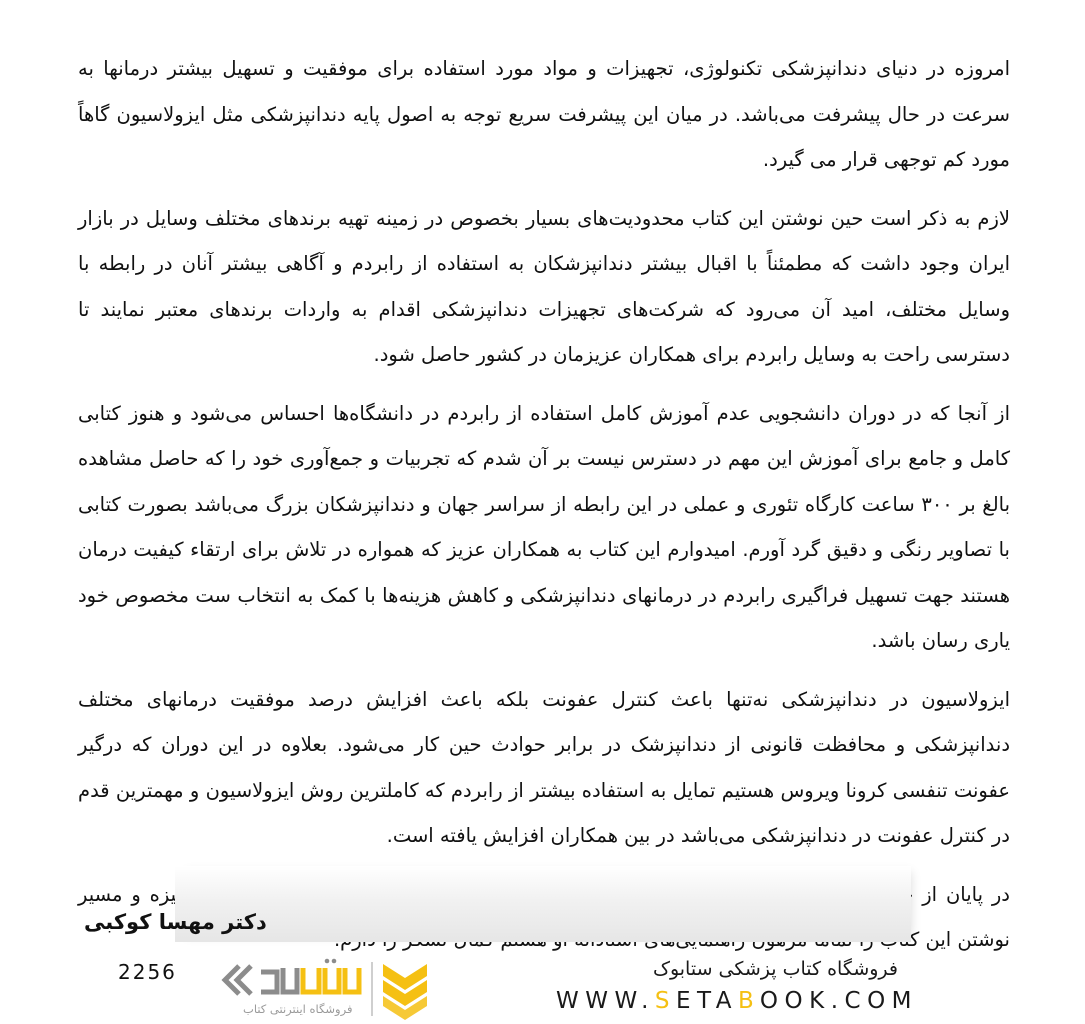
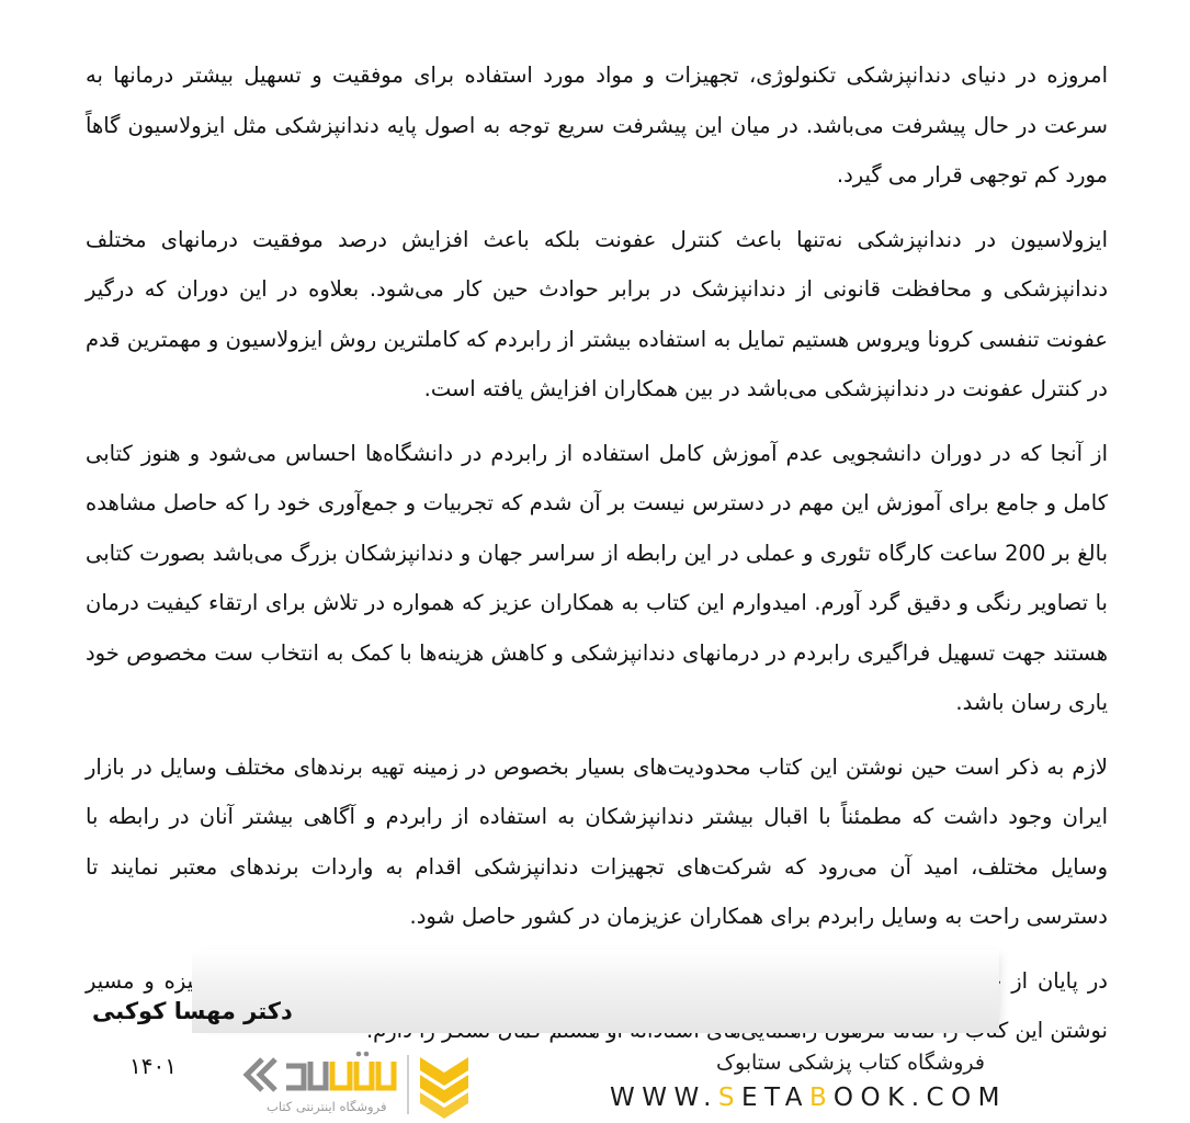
  امروزه در دنیای دندانپزشکی تکنولوژی، تجهیزات و مواد مورد استفاده برای موفقیت و تسهیل بیشتر درمانها به سرعت در حال پیشرفت می‌باشد. در میان این پیشرفت سریع توجه به اصول پایه دندانپزشکی مثل ایزولاسیون گاهاً مورد کم توجهی قرار می گیرد.
- لازم به ذکر است حین نوشتن این کتاب محدودیت‌های بسیار بخصوص در زمینه تهیه برندهای مختلف وسایل در بازار ایران وجود داشت که مطمئناً با اقبال بیشتر دندانپزشکان به استفاده از رابردم و آگاهی بیشتر آنان در رابطه با وسایل مختلف، امید آن می‌رود که شرکت‌های تجهیزات دندانپزشکی اقدام به واردات برندهای معتبر نمایند تا دسترسی راحت به وسایل رابردم برای همکاران عزیزمان در کشور حاصل شود.
+ ایزولاسیون در دندانپزشکی نه‌تنها باعث کنترل عفونت بلکه باعث افزایش درصد موفقیت درمانهای مختلف دندانپزشکی و محافظت قانونی از دندانپزشک در برابر حوادث حین کار می‌شود. بعلاوه در این دوران که درگیر عفونت تنفسی کرونا ویروس هستیم تمایل به استفاده بیشتر از رابردم که کاملترین روش ایزولاسیون و مهمترین قدم در کنترل عفونت در دندانپزشکی می‌باشد در بین همکاران افزایش یافته است.
- از آنجا که در دوران دانشجویی عدم آموزش کامل استفاده از رابردم در دانشگاه‌ها احساس می‌شود و هنوز کتابی کامل و جامع برای آموزش این مهم در دسترس نیست بر آن شدم که تجربیات و جمع‌آوری خود را که حاصل مشاهده بالغ بر ۳۰۰ ساعت کارگاه تئوری و عملی در این رابطه از سراسر جهان و دندانپزشکان بزرگ می‌باشد بصورت کتابی با تصاویر رنگی و دقیق گرد آورم. امیدوارم این کتاب به همکاران عزیز که همواره در تلاش برای ارتقاء کیفیت درمان هستند جهت تسهیل فراگیری رابردم در درمانهای دندانپزشکی و کاهش هزینه‌ها با کمک به انتخاب ست مخصوص خود یاری رسان باشد.
+ از آنجا که در دوران دانشجویی عدم آموزش کامل استفاده از رابردم در دانشگاه‌ها احساس می‌شود و هنوز کتابی کامل و جامع برای آموزش این مهم در دسترس نیست بر آن شدم که تجربیات و جمع‌آوری خود را که حاصل مشاهده بالغ بر 200 ساعت کارگاه تئوری و عملی در این رابطه از سراسر جهان و دندانپزشکان بزرگ می‌باشد بصورت کتابی با تصاویر رنگی و دقیق گرد آورم. امیدوارم این کتاب به همکاران عزیز که همواره در تلاش برای ارتقاء کیفیت درمان هستند جهت تسهیل فراگیری رابردم در درمانهای دندانپزشکی و کاهش هزینه‌ها با کمک به انتخاب ست مخصوص خود یاری رسان باشد.
- ایزولاسیون در دندانپزشکی نه‌تنها باعث کنترل عفونت بلکه باعث افزایش درصد موفقیت درمانهای مختلف دندانپزشکی و محافظت قانونی از دندانپزشک در برابر حوادث حین کار می‌شود. بعلاوه در این دوران که درگیر عفونت تنفسی کرونا ویروس هستیم تمایل به استفاده بیشتر از رابردم که کاملترین روش ایزولاسیون و مهمترین قدم در کنترل عفونت در دندانپزشکی می‌باشد در بین همکاران افزایش یافته است.
+ لازم به ذکر است حین نوشتن این کتاب محدودیت‌های بسیار بخصوص در زمینه تهیه برندهای مختلف وسایل در بازار ایران وجود داشت که مطمئناً با اقبال بیشتر دندانپزشکان به استفاده از رابردم و آگاهی بیشتر آنان در رابطه با وسایل مختلف، امید آن می‌رود که شرکت‌های تجهیزات دندانپزشکی اقدام به واردات برندهای معتبر نمایند تا دسترسی راحت به وسایل رابردم برای همکاران عزیزمان در کشور حاصل شود.
  دکتر مهسا کوکبی
- 2256
+ ۱۴۰۱
  فروشگاه اینترنتی کتاب
  فروشگاه کتاب پزشکی ستابوک
  WWW.SETABOOK.COM
